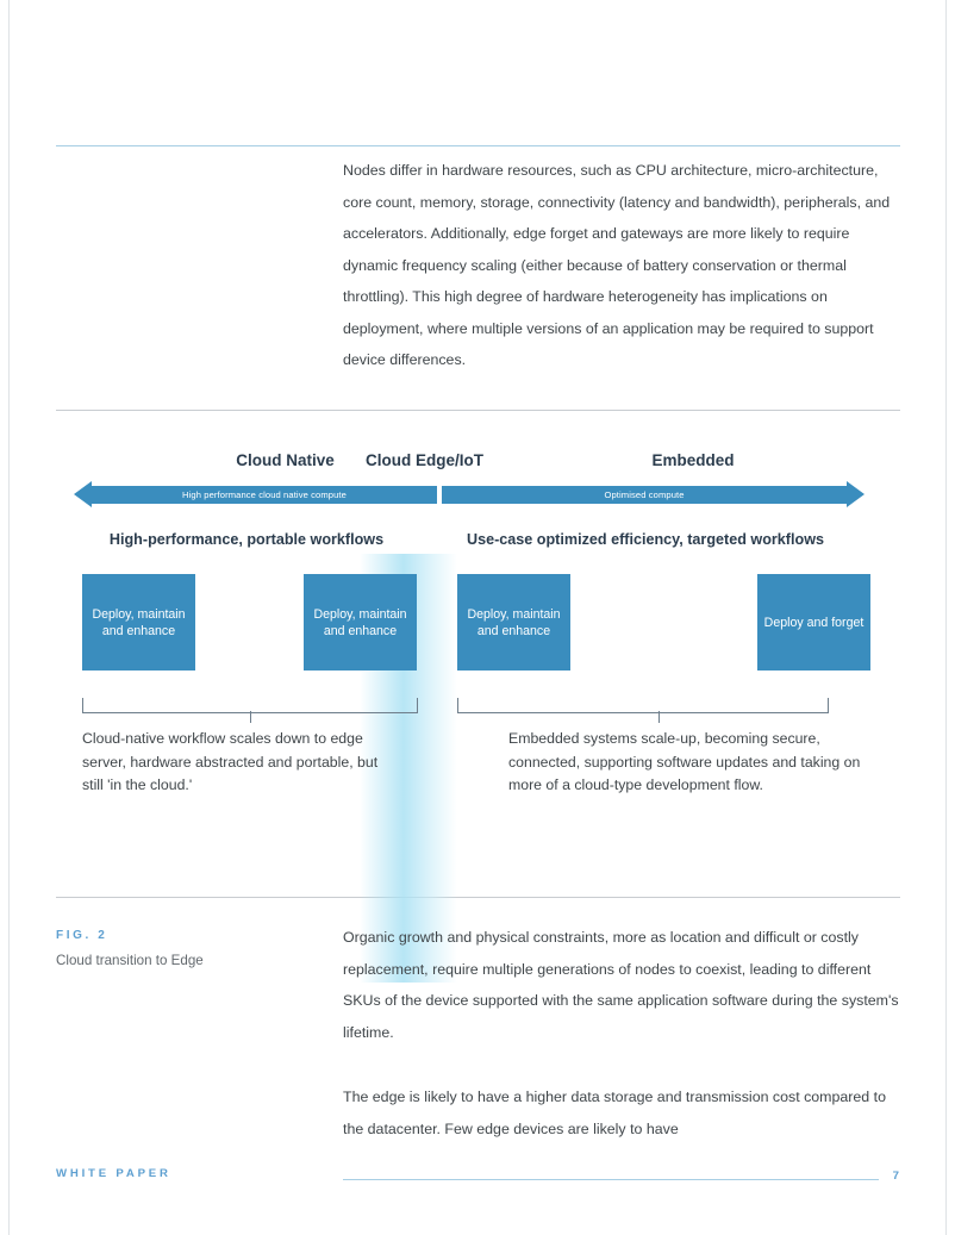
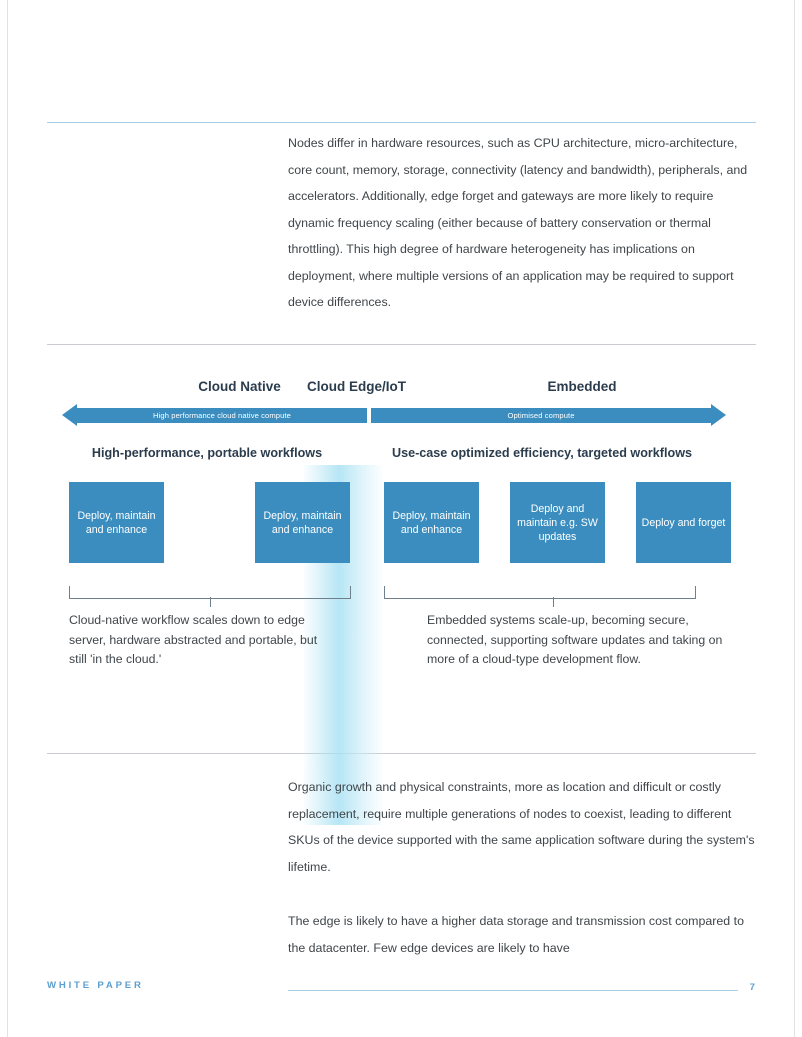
  Nodes differ in hardware resources, such as CPU architecture, micro-architecture, core count, memory, storage, connectivity (latency and bandwidth), peripherals, and accelerators. Additionally, edge forget and gateways are more likely to require dynamic frequency scaling (either because of battery conservation or thermal throttling). This high degree of hardware heterogeneity has implications on deployment, where multiple versions of an application may be required to support device differences.
  Cloud Native
  Cloud Edge/IoT
  Embedded
  High performance cloud native compute
  Optimised compute
  High-performance, portable workflows
  Use-case optimized efficiency, targeted workflows
  Deploy, maintain and enhance
  Deploy, maintain and enhance
  Deploy, maintain and enhance
+ Deploy and maintain e.g. SW updates
  Deploy and forget
  Cloud-native workflow scales down to edge server, hardware abstracted and portable, but still 'in the cloud.'
  Embedded systems scale-up, becoming secure, connected, supporting software updates and taking on more of a cloud-type development flow.
- FIG. 2
- Cloud transition to Edge
  Organic growth and physical constraints, more as location and difficult or costly replacement, require multiple generations of nodes to coexist, leading to different SKUs of the device supported with the same application software during the system's lifetime.
  The edge is likely to have a higher data storage and transmission cost compared to the datacenter. Few edge devices are likely to have
  WHITE PAPER
  7
